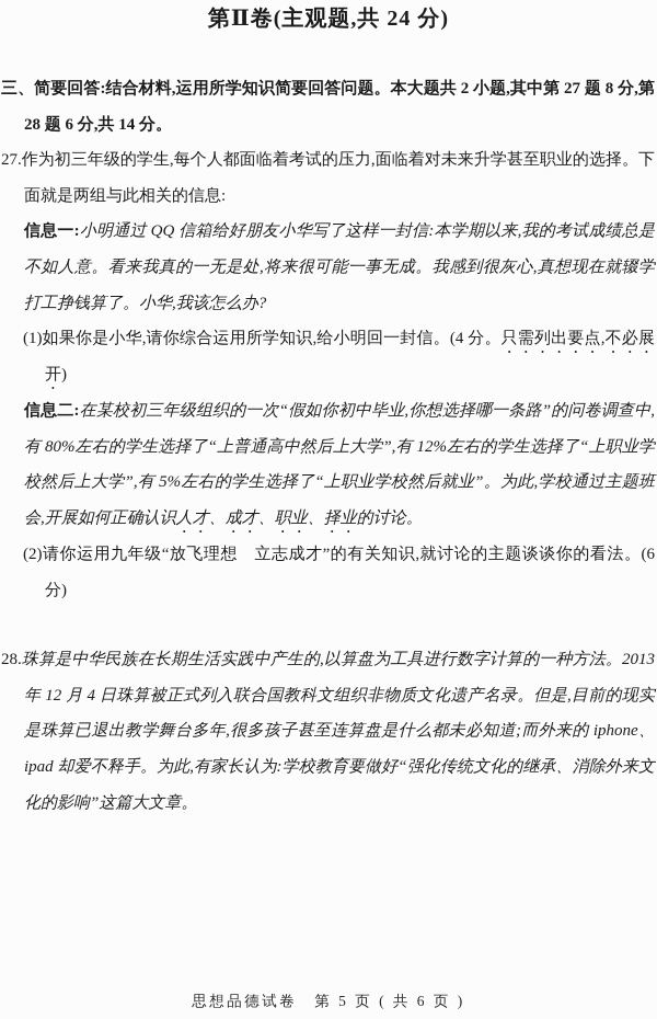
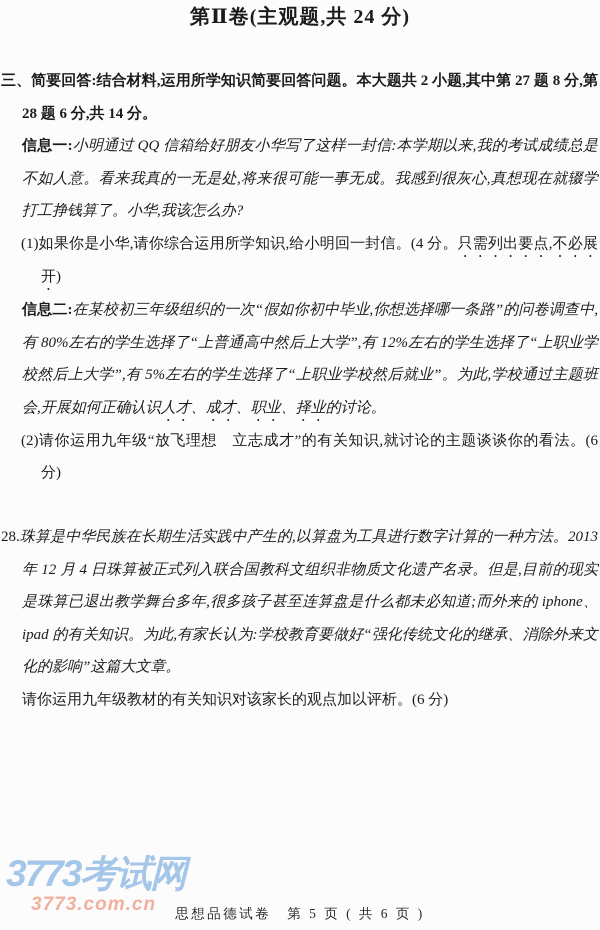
  第Ⅱ卷(主观题,共 24 分)
  三、简要回答:结合材料,运用所学知识简要回答问题。本大题共 2 小题,其中第 27 题 8 分,第 28 题 6 分,共 14 分。
- 27.作为初三年级的学生,每个人都面临着考试的压力,面临着对未来升学甚至职业的选择。下面就是两组与此相关的信息:
  信息一:小明通过 QQ 信箱给好朋友小华写了这样一封信:本学期以来,我的考试成绩总是不如人意。看来我真的一无是处,将来很可能一事无成。我感到很灰心,真想现在就辍学打工挣钱算了。小华,我该怎么办?
  (1)如果你是小华,请你综合运用所学知识,给小明回一封信。(4 分。只需列出要点,不必展开)
  信息二:在某校初三年级组织的一次“假如你初中毕业,你想选择哪一条路”的问卷调查中,有 80%左右的学生选择了“上普通高中然后上大学”,有 12%左右的学生选择了“上职业学校然后上大学”,有 5%左右的学生选择了“上职业学校然后就业”。为此,学校通过主题班会,开展如何正确认识人才、成才、职业、择业的讨论。
  (2)请你运用九年级“放飞理想 立志成才”的有关知识,就讨论的主题谈谈你的看法。(6 分)
- 28.珠算是中华民族在长期生活实践中产生的,以算盘为工具进行数字计算的一种方法。2013 年 12 月 4 日珠算被正式列入联合国教科文组织非物质文化遗产名录。但是,目前的现实是珠算已退出教学舞台多年,很多孩子甚至连算盘是什么都未必知道;而外来的 iphone、ipad 却爱不释手。为此,有家长认为:学校教育要做好“强化传统文化的继承、消除外来文化的影响”这篇大文章。
+ 28.珠算是中华民族在长期生活实践中产生的,以算盘为工具进行数字计算的一种方法。2013 年 12 月 4 日珠算被正式列入联合国教科文组织非物质文化遗产名录。但是,目前的现实是珠算已退出教学舞台多年,很多孩子甚至连算盘是什么都未必知道;而外来的 iphone、ipad 的有关知识。为此,有家长认为:学校教育要做好“强化传统文化的继承、消除外来文化的影响”这篇大文章。
+ 请你运用九年级教材的有关知识对该家长的观点加以评析。(6 分)
+ 3773考试网
+ 3773.com.cn
  思想品德试卷 第 5 页 ( 共 6 页 )
